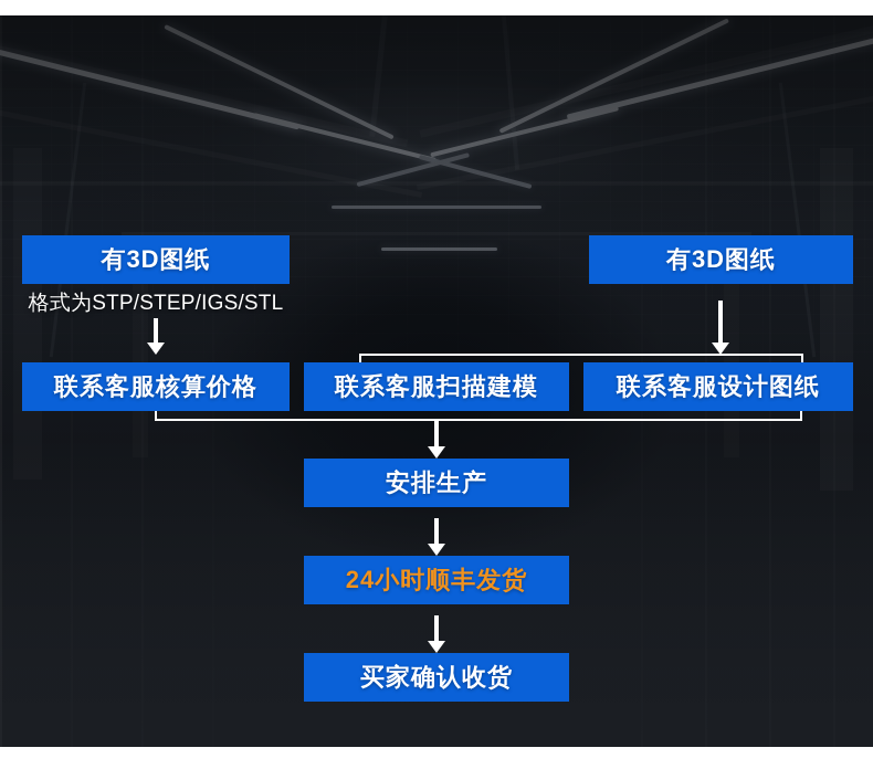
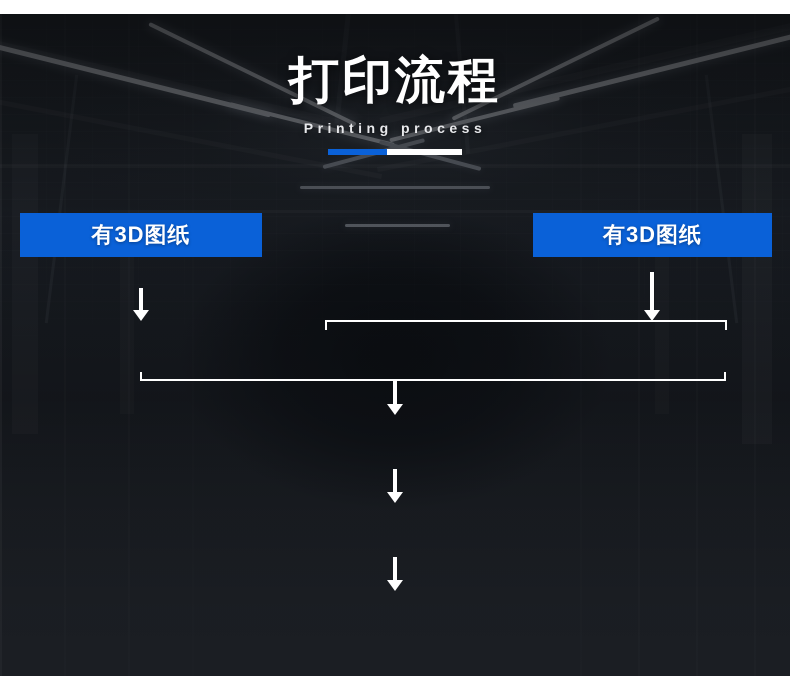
+ 打印流程
+ Printing process
  有3D图纸
  有3D图纸
- 格式为STP/STEP/IGS/STL
- 联系客服核算价格
- 联系客服扫描建模
- 联系客服设计图纸
- 安排生产
- 24小时顺丰发货
- 买家确认收货
